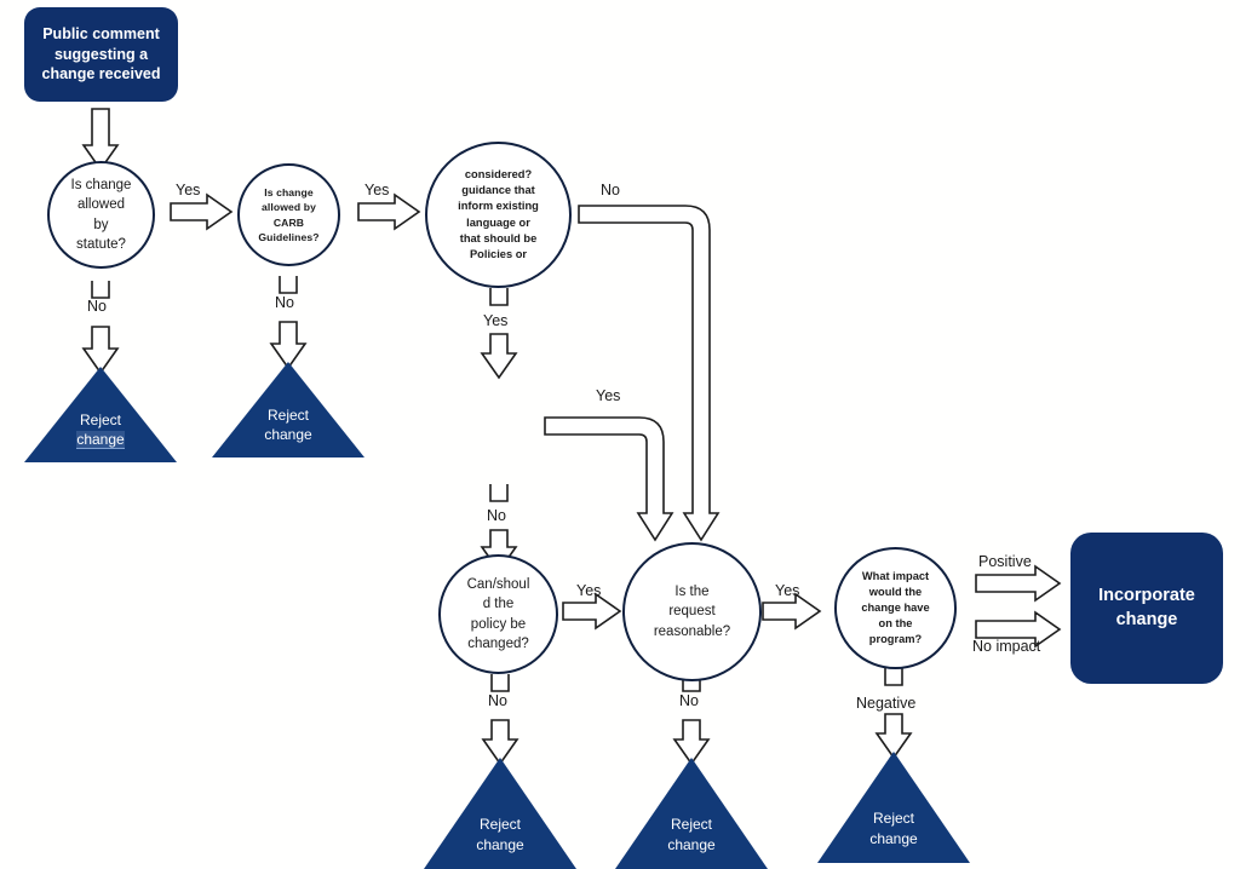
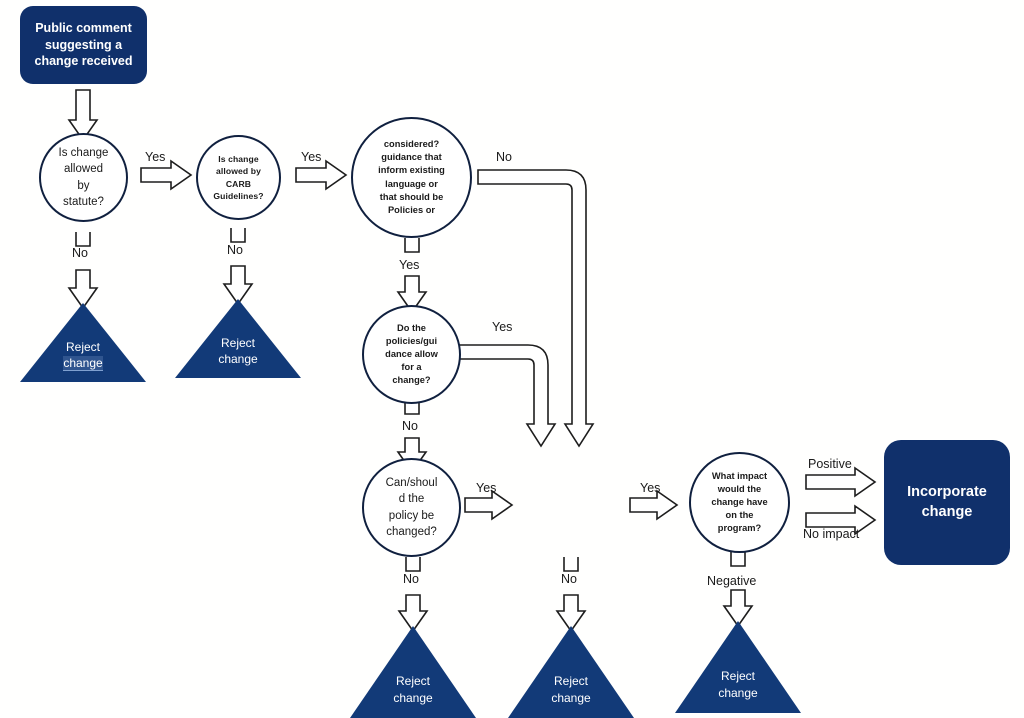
  Public comment
  suggesting a
  change received
  Is change
  allowed
  by
  statute?
  Is change
  allowed by
  CARB
  Guidelines?
  considered?
  guidance that
  inform existing
  language or
  that should be
  Policies or
+ Do the
+ policies/gui
+ dance allow
+ for a
+ change?
  Can/shoul
  d the
  policy be
  changed?
- Is the
- request
- reasonable?
  What impact
  would the
  change have
  on the
  program?
  Reject
  change
  Reject
  change
  Reject
  change
  Reject
  change
  Reject
  change
  Incorporate
  change
  Yes
  No
  Yes
  No
  No
  Yes
  Yes
  No
  Yes
  No
  Yes
  No
  Positive
  No impact
  Negative
